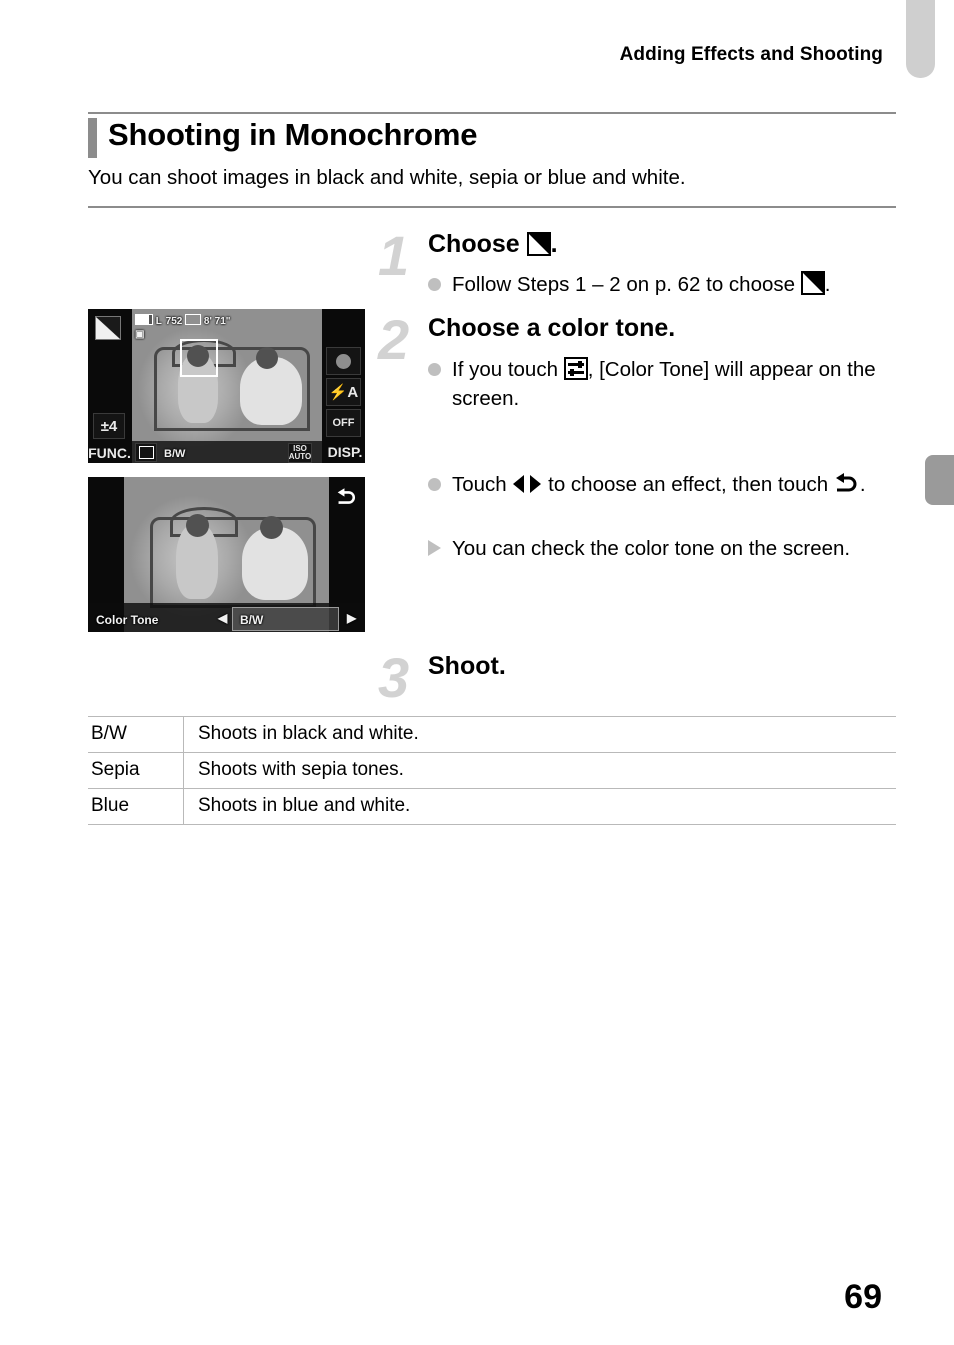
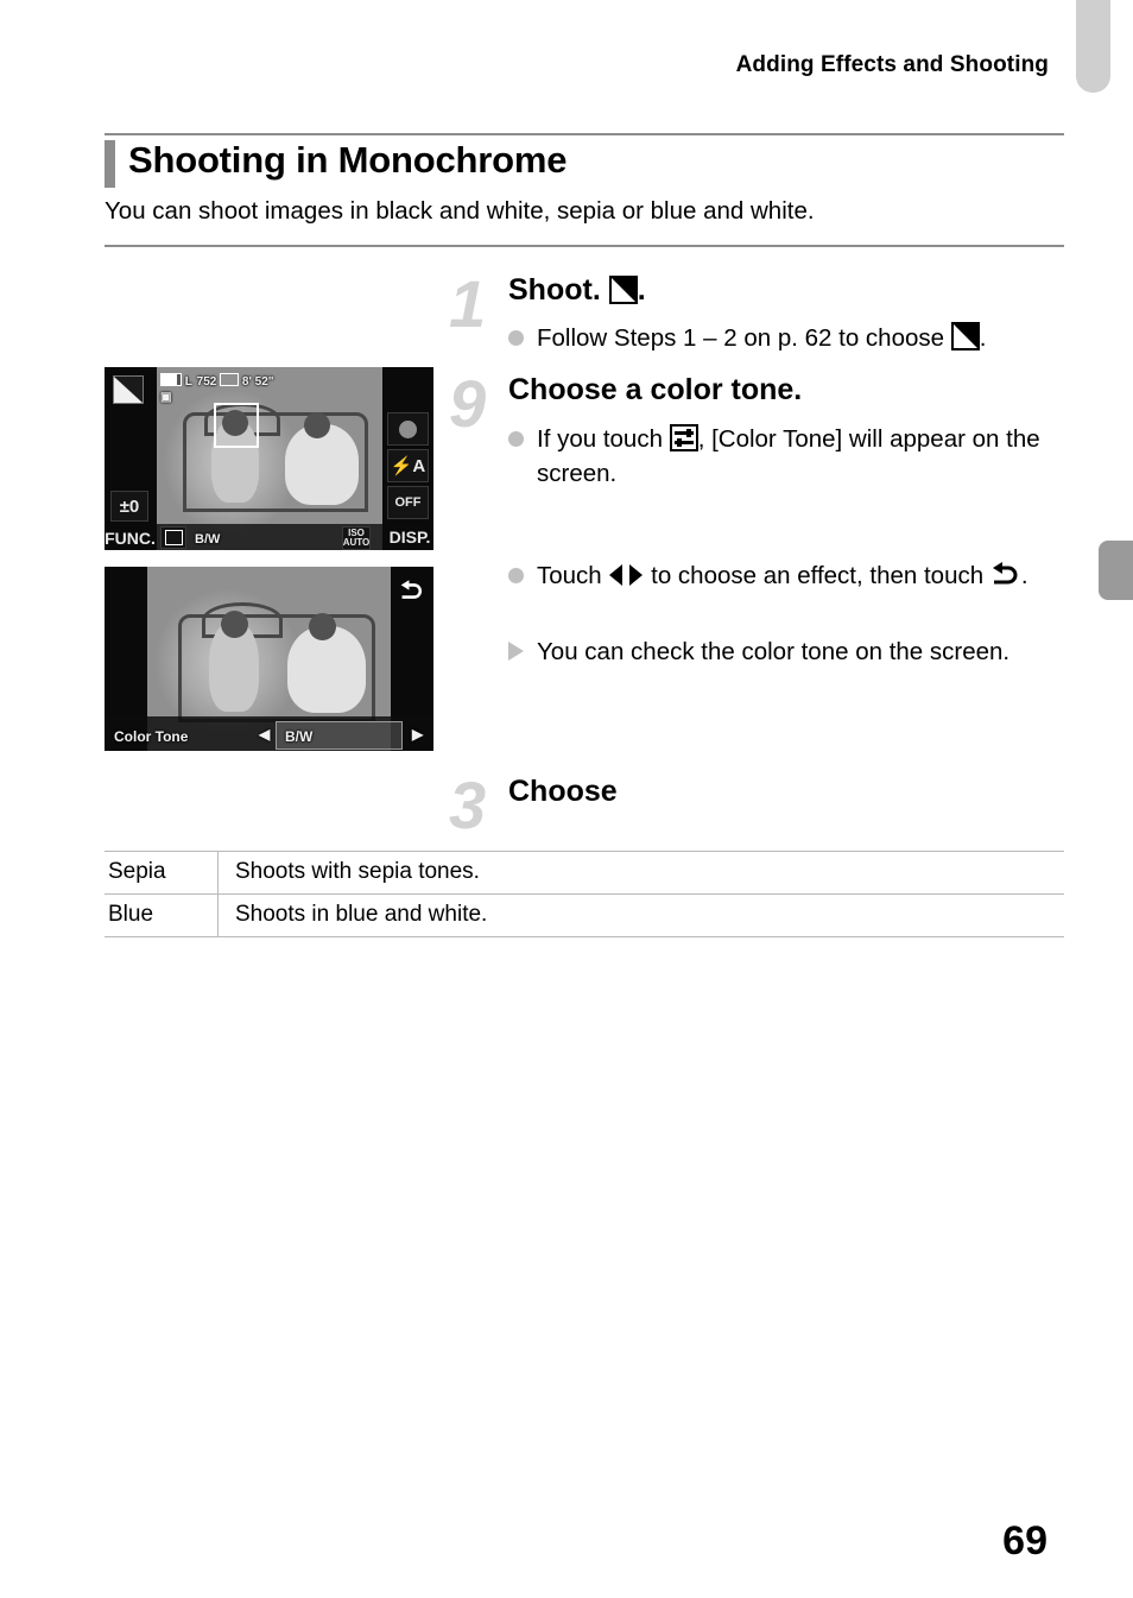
  Adding Effects and Shooting
  Shooting in Monochrome
  You can shoot images in black and white, sepia or blue and white.
  1
- Choose .
+ Shoot. .
  Follow Steps 1 – 2 on p. 62 to choose .
- 2
+ 9
  Choose a color tone.
  If you touch , [Color Tone] will appear on the screen.
  Touch to choose an effect, then touch .
  You can check the color tone on the screen.
  3
- Shoot.
+ Choose
- L 752 8' 71"
+ L 752 8' 52"
  ▣
- ±4
+ ±0
  FUNC.
  ⚡A
  OFF
  DISP.
  B/W
  ISO
  AUTO
  Color Tone
  ◀
  B/W
  ▶
- B/W	Shoots in black and white.
  Sepia	Shoots with sepia tones.
  Blue	Shoots in blue and white.
  69
